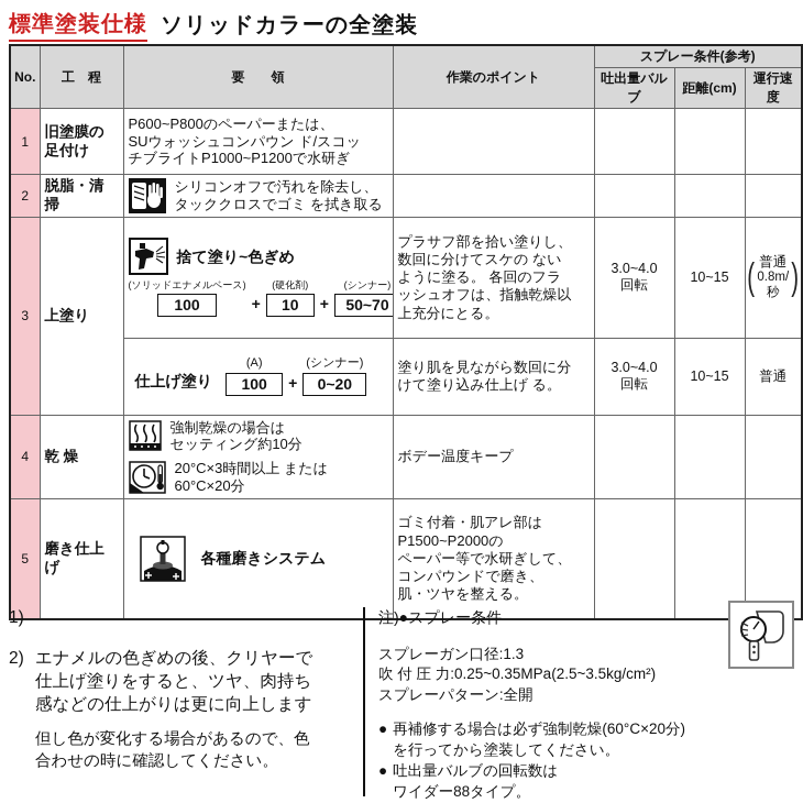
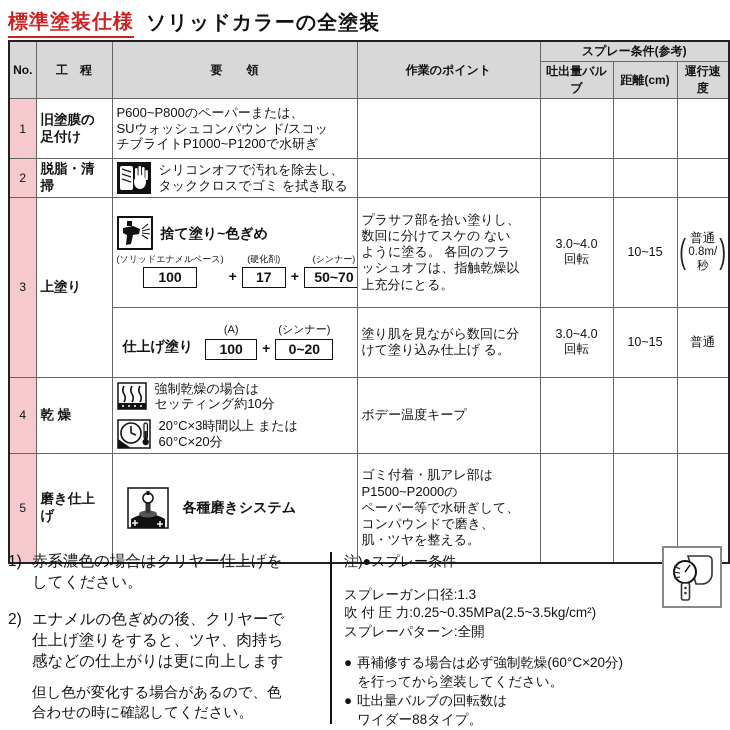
  標準塗装仕様
  ソリッドカラーの全塗装
  No.	工 程	要 領	作業のポイント	スプレー条件(参考)
  吐出量バルブ	距離(cm)	運行速度
  1	旧塗膜の 足付け	P600~P800のペーパーまたは、 SUウォッシュコンパウン ド/スコッ チブライトP1000~P1200で水研ぎ
  2	脱脂・清掃	シリコンオフで汚れを除去し、 タッククロスでゴミ を拭き取る
- 3	上塗り	捨て塗り~色ぎめ (ソリッドエナメルベース) 100 + (硬化剤) 10 + (シンナー) 50~70	プラサフ部を拾い塗りし、 数回に分けてスケの ない ように塗る。 各回のフラ ッシュオフは、指触乾燥以 上充分にとる。	3.0~4.0 回転	10~15	( 普通 0.8m/秒 )
+ 3	上塗り	捨て塗り~色ぎめ (ソリッドエナメルベース) 100 + (硬化剤) 17 + (シンナー) 50~70	プラサフ部を拾い塗りし、 数回に分けてスケの ない ように塗る。 各回のフラ ッシュオフは、指触乾燥以 上充分にとる。	3.0~4.0 回転	10~15	( 普通 0.8m/秒 )
  仕上げ塗り (A) 100 + (シンナー) 0~20	塗り肌を見ながら数回に分 けて塗り込み仕上げ る。	3.0~4.0 回転	10~15	普通
  4	乾 燥	強制乾燥の場合は セッティング約10分 20°C×3時間以上 または 60°C×20分	ボデー温度キープ
  5	磨き仕上げ	各種磨きシステム	ゴミ付着・肌アレ部は P1500~P2000の ペーパー等で水研ぎして、 コンパウンドで磨き、 肌・ツヤを整える。
  1)
+ 赤系濃色の場合はクリヤー仕上げを
+ してください。
  2)
  エナメルの色ぎめの後、クリヤーで
  仕上げ塗りをすると、ツヤ、肉持ち
  感などの仕上がりは更に向上します
  但し色が変化する場合があるので、色
  合わせの時に確認してください。
  注)●スプレー条件
  スプレーガン口径:1.3
  吹 付 圧 力:0.25~0.35MPa(2.5~3.5kg/cm²)
  スプレーパターン:全開
  ●
  再補修する場合は必ず強制乾燥(60°C×20分)
  を行ってから塗装してください。
  ●
  吐出量バルブの回転数は
  ワイダー88タイプ。
